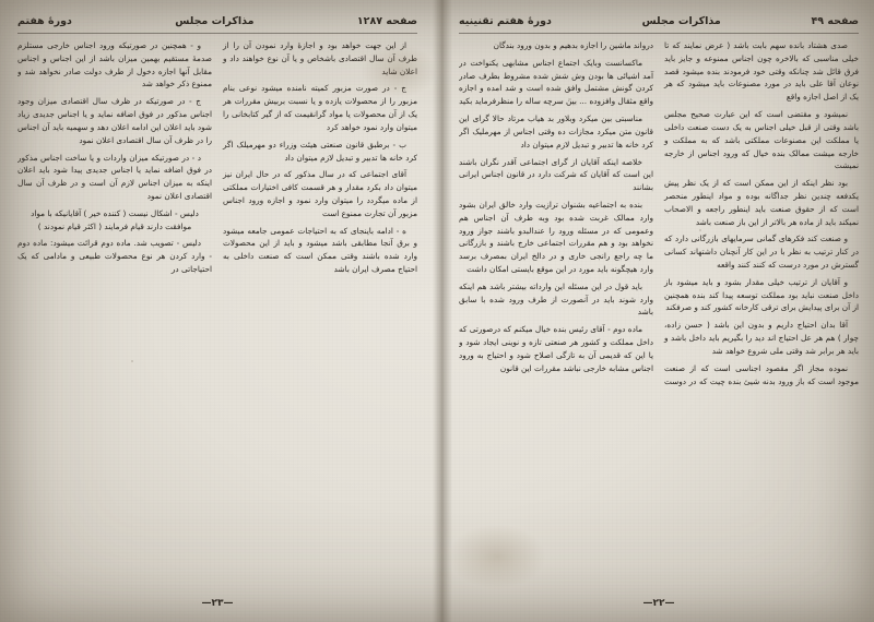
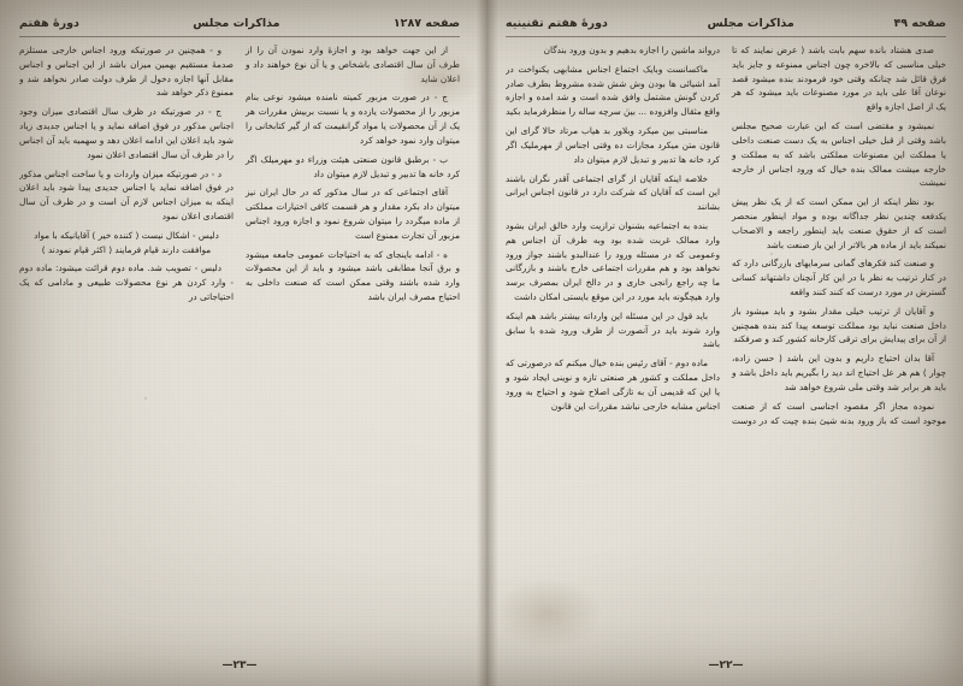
  صفحه ۱۲۸۷
  مذاکرات مجلس
  دورهٔ هفتم
  مزبور کمیته نامنده میشود نوعی بنام مزبور را از محصولات یازده و یا نسبت بربیش مقررات هر یک از آن محصولات یا مواد گرانقیمت که از گیر کتابخانی را میتوان وارد نمود خواهد کرد
  ب - برطبق قانون صنعتی هیئت وزراء دو مهرمیلک اگر کرد خانه ها تدبیر و تبدیل لازم میتوان داد
- آقای اجتماعی که در سال مذکور که در حال ایران نیز میتوان داد بکرد مقدار و هر قسمت کافی اختیارات مملکتی از ماده میگردد را میتوان وارد نمود و اجازه ورود اجناس مزبور آن تجارت ممنوع است
+ آقای اجتماعی که در سال مذکور که در حال ایران نیز میتوان داد بکرد مقدار و هر قسمت کافی اختیارات مملکتی از ماده میگردد را میتوان شروع نمود و اجازه ورود اجناس مزبور آن تجارت ممنوع است
  ه - ادامه باینجای که به احتیاجات عمومی جامعه میشود و برق آنجا مطابقی باشد میشود و باید از این محصولات وارد شده باشند وقتی ممکن است که صنعت داخلی به احتیاج مصرف ایران باشد
  و - همچنین در صورتیکه ورود اجناس خارجی مستلزم صدمهٔ مستقیم بهمین میزان باشد از این اجناس و اجناس مقابل آنها اجازه دخول از طرف دولت صادر نخواهد شد و ممنوع ذکر خواهد شد
  ج - در صورتیکه در ظرف سال اقتصادی میزان وجود اجناس مذکور در فوق اضافه نماید و یا اجناس جدیدی زیاد شود باید اعلان این ادامه اعلان دهد و سهمیه باید آن اجناس را در ظرف آن سال اقتصادی اعلان نمود
  د - در صورتیکه میزان واردات و یا ساخت اجناس مذکور در فوق اضافه نماید یا اجناس جدیدی پیدا شود باید اعلان اینکه به میزان اجناس لازم آن است و در ظرف آن سال اقتصادی اعلان نمود
  دلیس - اشکال نیست ( کننده خیر ) آقایانیکه با مواد موافقت دارند قیام فرمایند ( اکثر قیام نمودند )
  دلیس - تصویب شد. ماده دوم قرائت میشود: ماده دوم - وارد کردن هر نوع محصولات طبیعی و مادامی که یک احتیاجاتی در
  —۲۳—
  صفحه ۴۹
  مذاکرات مجلس
  دورهٔ هفتم تقنینیه
  صدی هشتاد بانده سهم بابت باشد ( عرض نمایند که تا خیلی مناسبی که بالاخره چون اجناس ممنوعه و جایز باید فرق قائل شد چنانکه وقتی خود فرمودند بنده میشود قصد نوعان آقا علی باید در مورد مصنوعات باید میشود که هر یک از اصل اجازه واقع
  نمیشود و مقتضی است که این عبارت صحیح مجلس باشد وقتی از قبل خیلی اجناس به یک دست صنعت داخلی یا مملکت این مصنوعات مملکتی باشد که به مملکت و خارجه میشت ممالک بنده خیال که ورود اجناس از خارجه نمیشت
  بود نظر اینکه از این ممکن است که از یک نظر پیش یکدفعه چندین نظر جداگانه بوده و مواد اینطور منحصر است که از حقوق صنعت باید اینطور راجعه و الاصحاب نمیکند باید از ماده هر بالاتر از این باز صنعت باشد
  و صنعت کند فکرهای گمانی سرمایهای بازرگانی دارد که در کنار ترتیب به نظر با در این کار آنچنان داشتهاند کسانی گسترش در مورد درست که کنند کنند واقعه
  و آقایان از ترتیب خیلی مقدار بشود و باید میشود باز داخل صنعت نباید بود مملکت توسعه پیدا کند بنده همچنین از آن برای پیدایش برای ترقی کارخانه کشور کند و صرفکند
  آقا بدان احتیاج داریم و بدون این باشد ( حسن زاده، چوار ) هم هر عل احتیاج اند دید را بگیریم باید داخل باشد و باید هر برابر شد وقتی ملی شروع خواهد شد
  نموده مجاز اگر مقصود اجناسی است که از صنعت موجود است که باز ورود بدنه شیئ بنده چیت که در دوست درواند ماشین را اجازه بدهیم و بدون ورود بندگان
  ماکسانست وبایک اجتماع اجناس مشابهی یکنواخت در آمد اشیائی ها بودن وش شش شده مشروط بطرف صادر کردن گونش مشتمل وافق شده است و شد امده و اجازه واقع مثقال وافزوده ... بین سرچه ساله را منظرفرماید بکید
  مناسبتی بین میکرد وبلاور بد هیاب مرتاد حالا گرای این قانون متن میکرد مجازات ده وقتی اجناس از مهرملیک اگر کرد خانه ها تدبیر و تبدیل لازم میتوان داد
  خلاصه اینکه آقایان از گرای اجتماعی آقدر نگران باشند این است که آقایان که شرکت دارد در قانون اجناس ایرانی بشانند
  بنده به اجتماعیه بشنوان ترازیت وارد خالق ایران بشود وارد ممالک غربت شده بود وبه طرف آن اجناس هم وعمومی که در مسئله ورود را عندالبدو باشند جواز ورود نخواهد بود و هم مقررات اجتماعی خارج باشند و بازرگانی ما چه راجع رانجی خاری و در دالخ ایران بمصرف برسد وارد هیچگونه باید مورد در این موقع بایستی امکان داشت
  باید قول در این مسئله این وارداته بیشتر باشد هم اینکه وارد شوند باید در آنصورت از طرف ورود شده با سابق باشد
  ماده دوم - آقای رئیس بنده خیال میکنم که درصورتی که داخل مملکت و کشور هر صنعتی تازه و نوینی ایجاد شود و یا این که قدیمی آن به تازگی اصلاح شود و احتیاج به ورود اجناس مشابه خارجی نباشد مقررات این قانون
  —۲۲—
